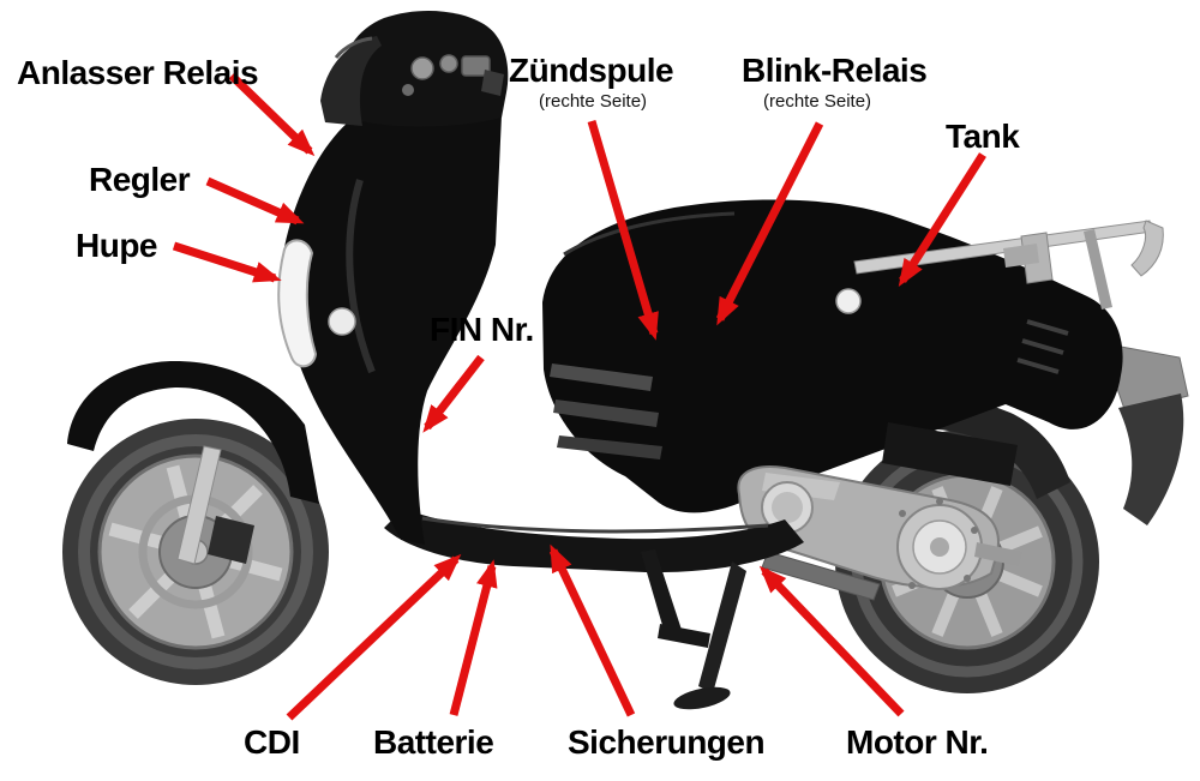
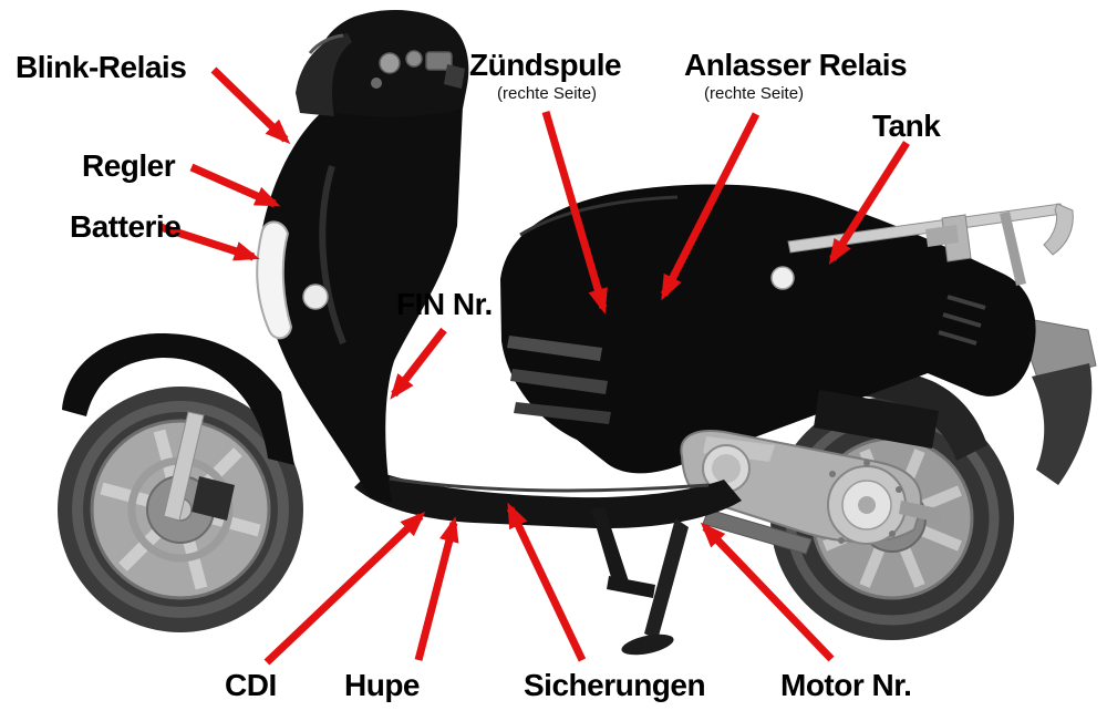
- Anlasser Relais
+ Blink-Relais
  Regler
- Hupe
+ Batterie
  Zündspule
  (rechte Seite)
- Blink-Relais
+ Anlasser Relais
  (rechte Seite)
  Tank
  FIN Nr.
  CDI
- Batterie
+ Hupe
  Sicherungen
  Motor Nr.
